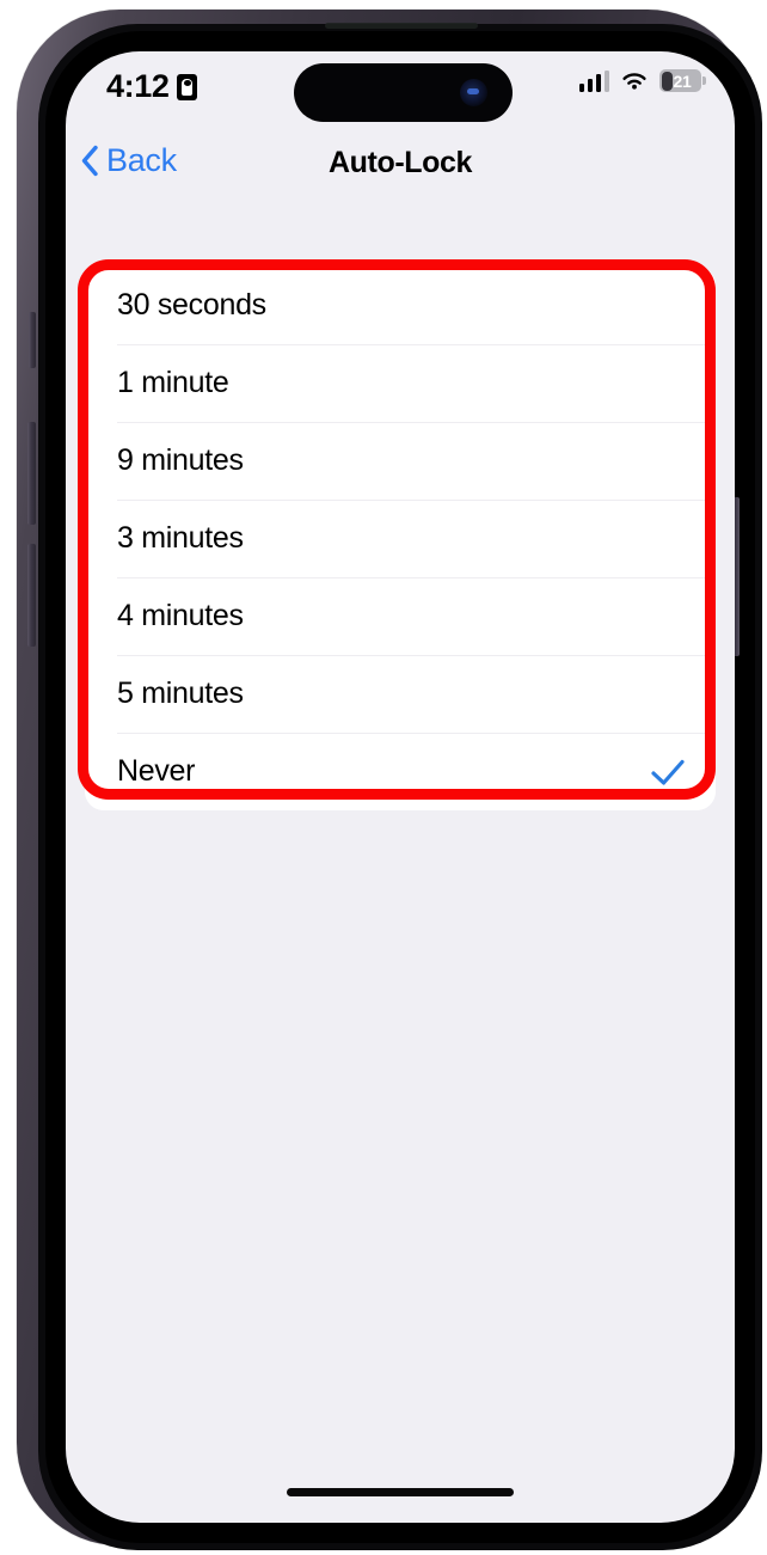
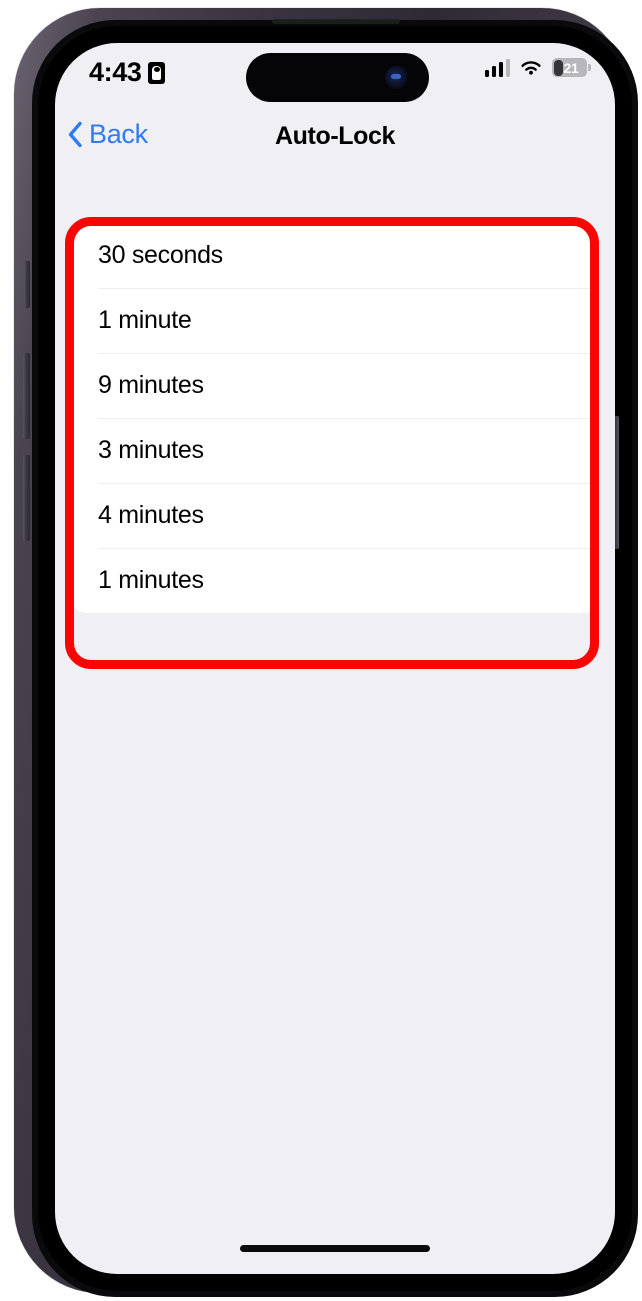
- 4:12
+ 4:43
  21
  Back
  Auto-Lock
  30 seconds
  1 minute
  9 minutes
  3 minutes
  4 minutes
- 5 minutes
+ 1 minutes
- Never
